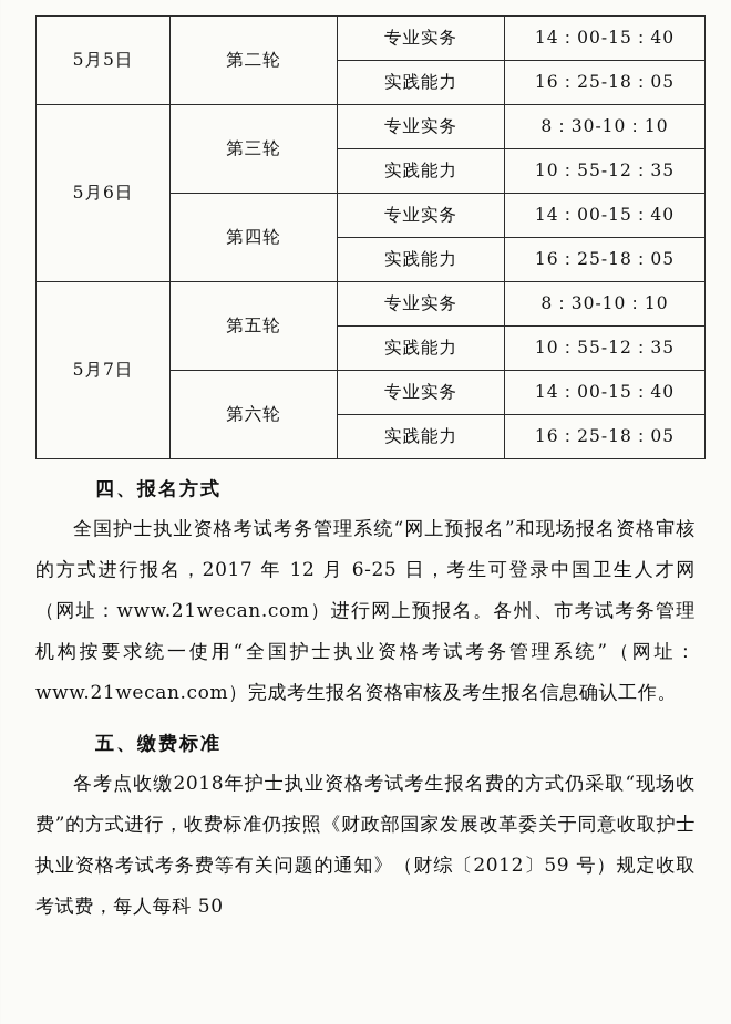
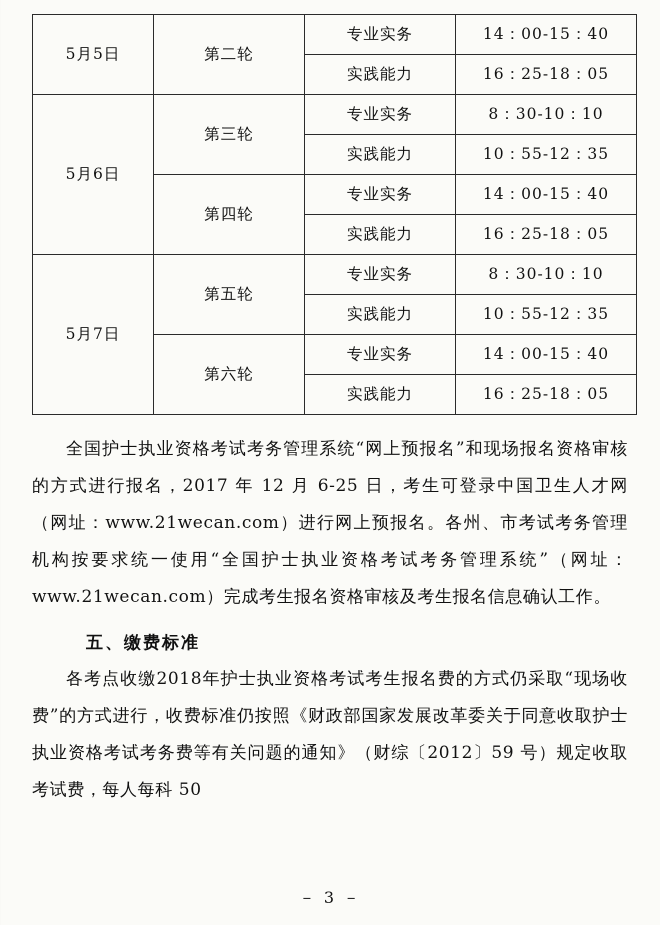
  5月5日	第二轮	专业实务	14：00-15：40
  实践能力	16：25-18：05
  5月6日	第三轮	专业实务	8：30-10：10
  实践能力	10：55-12：35
  第四轮	专业实务	14：00-15：40
  实践能力	16：25-18：05
  5月7日	第五轮	专业实务	8：30-10：10
  实践能力	10：55-12：35
  第六轮	专业实务	14：00-15：40
  实践能力	16：25-18：05
- 四、报名方式
  全国护士执业资格考试考务管理系统“网上预报名”和现场报名资格审核的方式进行报名，2017 年 12 月 6-25 日，考生可登录中国卫生人才网（网址：www.21wecan.com）进行网上预报名。各州、市考试考务管理机构按要求统一使用“全国护士执业资格考试考务管理系统”（网址：www.21wecan.com）完成考生报名资格审核及考生报名信息确认工作。
  五、缴费标准
  各考点收缴2018年护士执业资格考试考生报名费的方式仍采取“现场收费”的方式进行，收费标准仍按照《财政部国家发展改革委关于同意收取护士执业资格考试考务费等有关问题的通知》（财综〔2012〕59 号）规定收取考试费，每人每科 50
+ － 3 －
